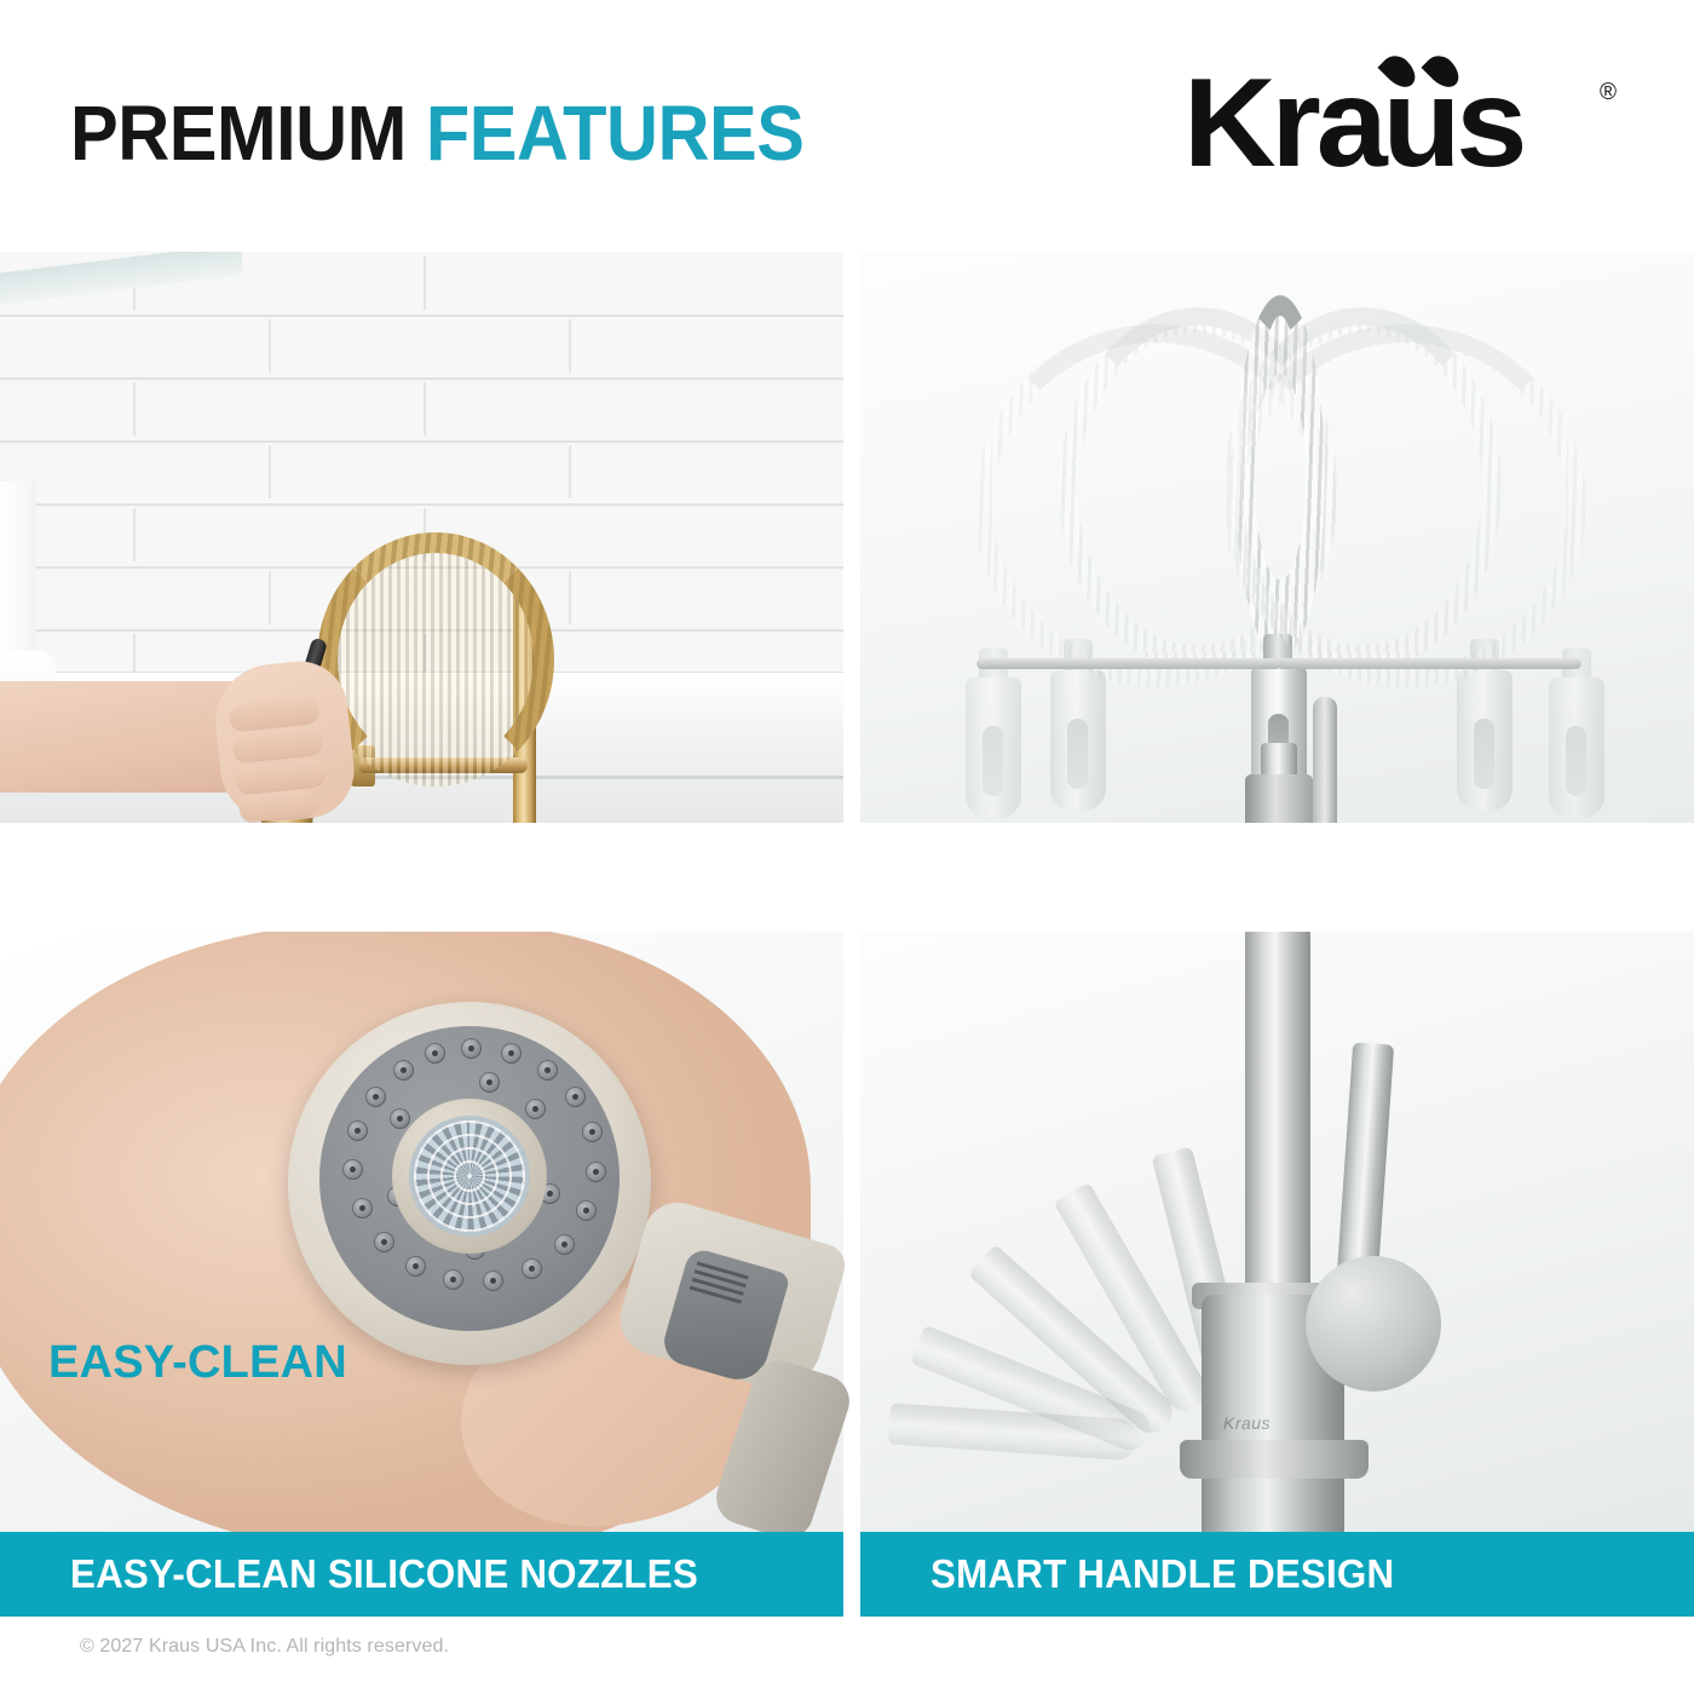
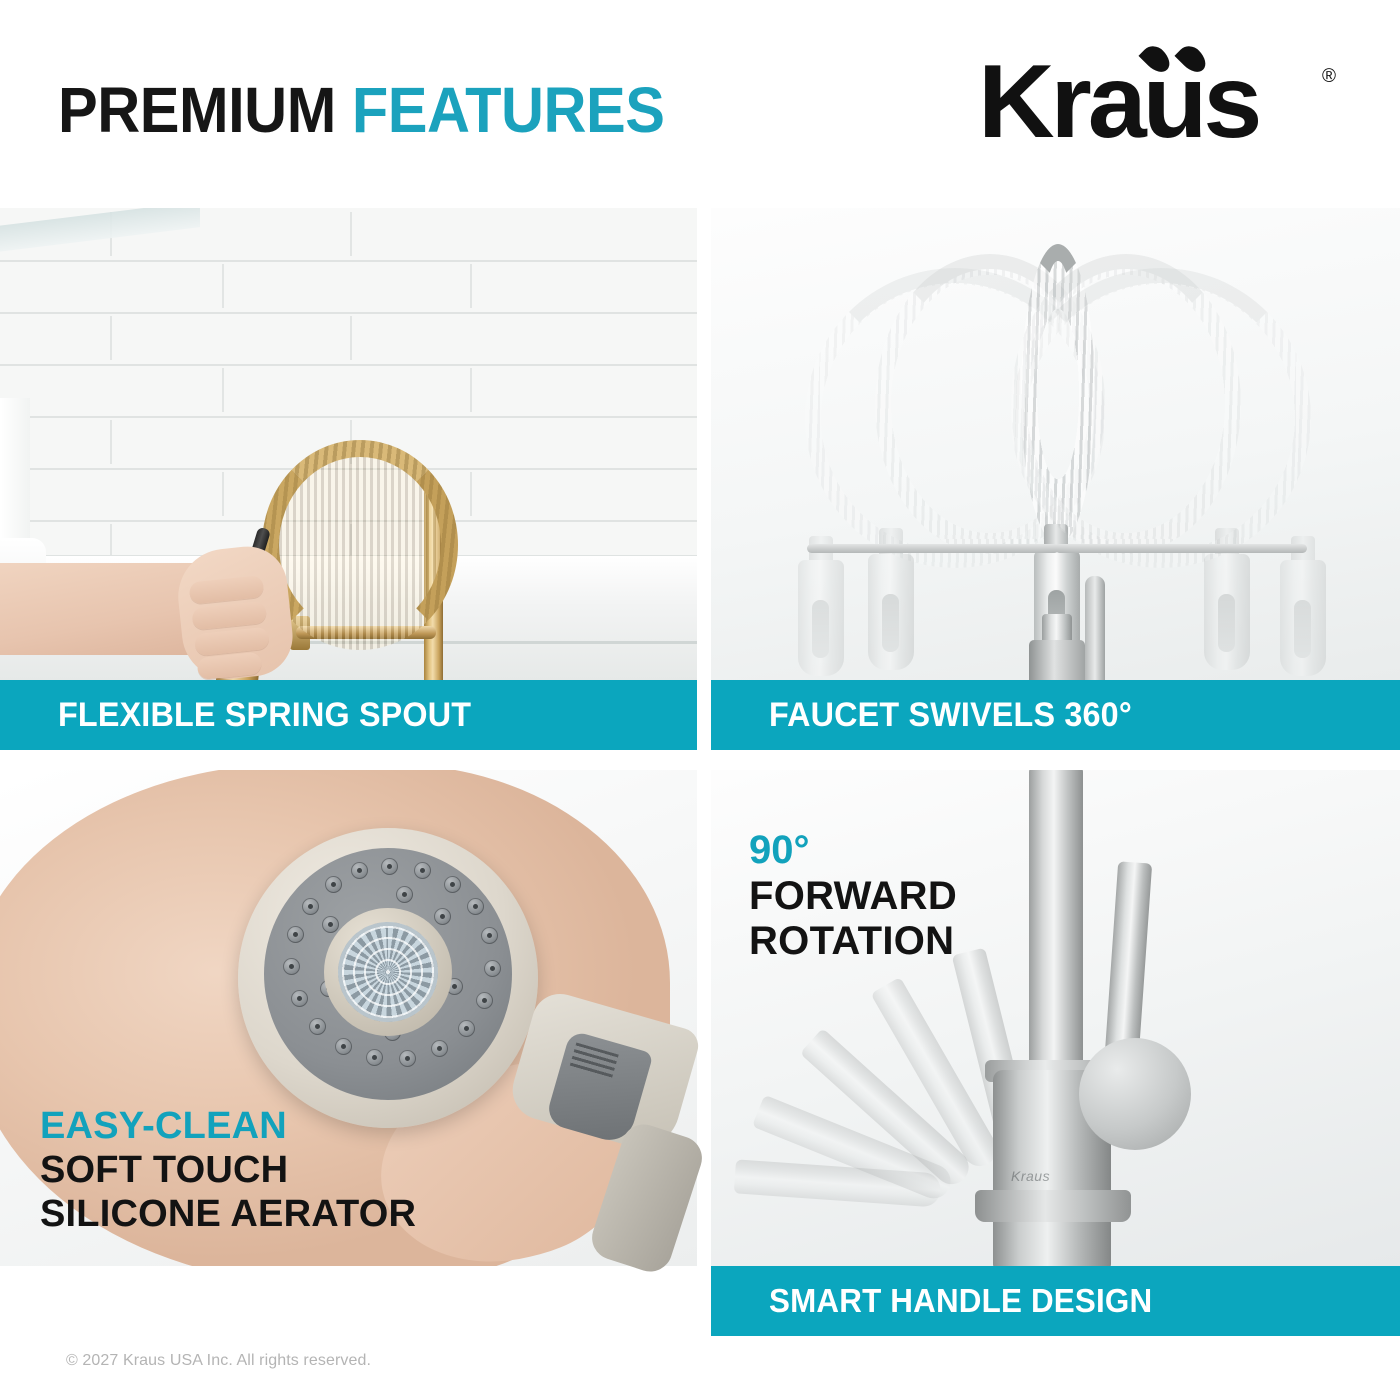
  PREMIUM FEATURES
  Kraus
  ®
+ FLEXIBLE SPRING SPOUT
+ FAUCET SWIVELS 360°
  EASY-CLEAN
+ SOFT TOUCH
+ SILICONE AERATOR
+ 90°
+ FORWARD
+ ROTATION
  Kraus
- EASY-CLEAN SILICONE NOZZLES
  SMART HANDLE DESIGN
  © 2027 Kraus USA Inc. All rights reserved.
